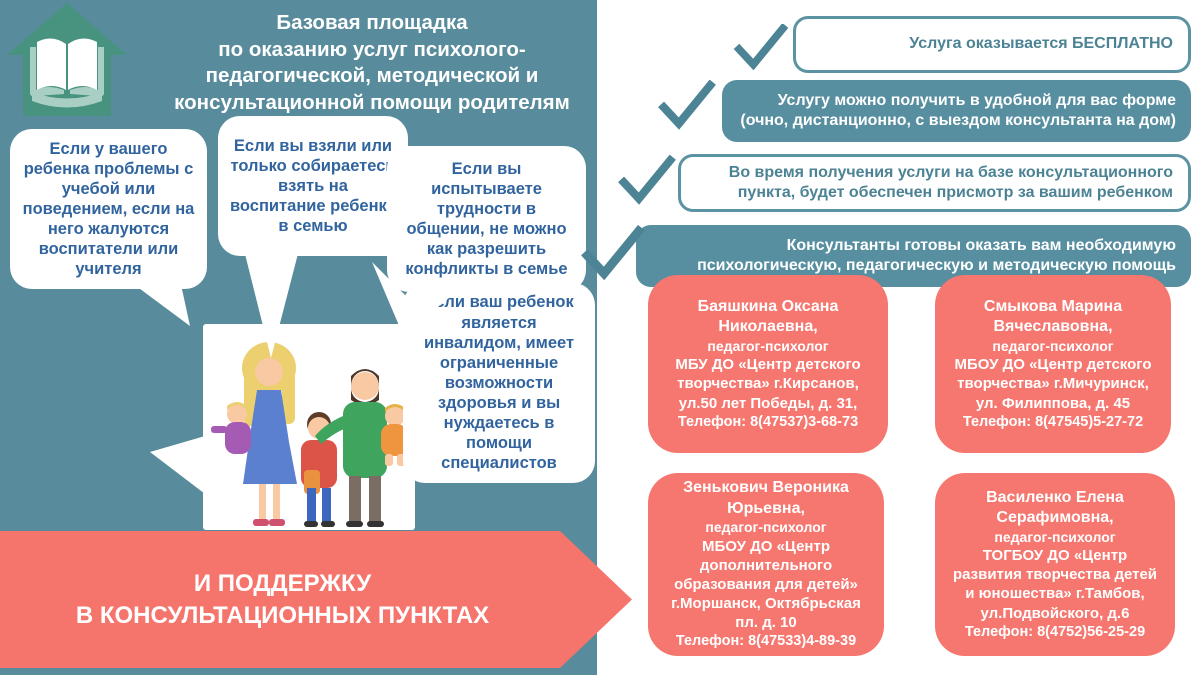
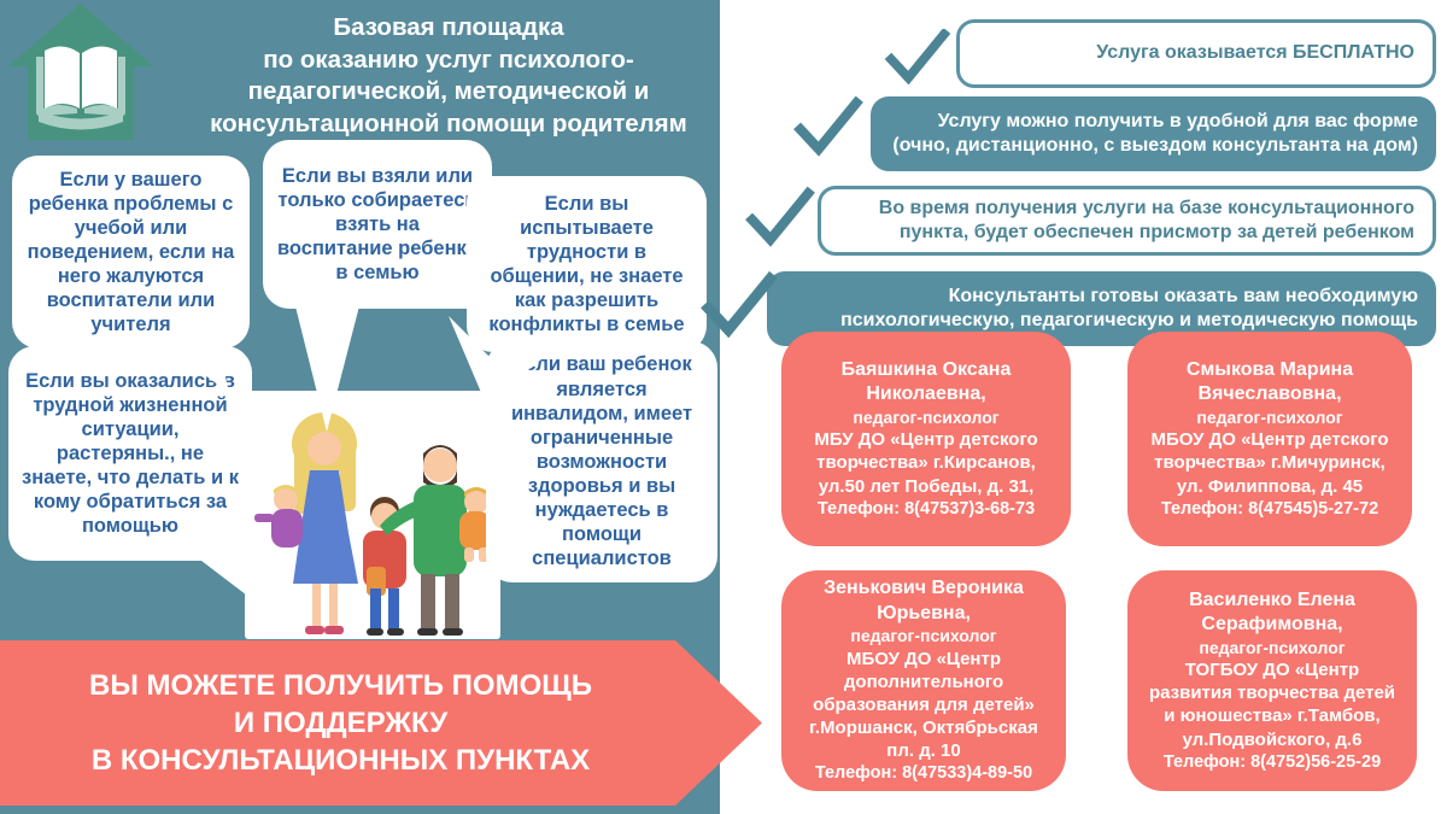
  Базовая площадка
  по оказанию услуг психолого-
  педагогической, методической и
  консультационной помощи родителям
  Если у вашего ребенка проблемы с учебой или поведением, если на него жалуются воспитатели или учителя
  Если вы взяли или только собираетес взять на воспитание ребенк в семью
- Если вы испытываете трудности в общении, не можно как разрешить конфликты в семье
+ Если вы испытываете трудности в общении, не знаете как разрешить конфликты в семье
+ Если вы оказались в трудной жизненной ситуации, растеряны., не знаете, что делать и к кому обратиться за помощью
  ли ваш ребенок является инвалидом, имеет ограниченные возможности здоровья и вы нуждаетесь в помощи специалистов
+ ВЫ МОЖЕТЕ ПОЛУЧИТЬ ПОМОЩЬ
  И ПОДДЕРЖКУ
  В КОНСУЛЬТАЦИОННЫХ ПУНКТАХ
  Услуга оказывается БЕСПЛАТНО
  Услугу можно получить в удобной для вас форме (очно, дистанционно, с выездом консультанта на дом)
- Во время получения услуги на базе консультационного пункта, будет обеспечен присмотр за вашим ребенком
+ Во время получения услуги на базе консультационного пункта, будет обеспечен присмотр за детей ребенком
  Консультанты готовы оказать вам необходимую психологическую, педагогическую и методическую помощь
  Баяшкина Оксана Николаевна,
  педагог-психолог
  МБУ ДО «Центр детского творчества» г.Кирсанов, ул.50 лет Победы, д. 31,
  Телефон: 8(47537)3-68-73
  Смыкова Марина Вячеславовна,
  педагог-психолог
  МБОУ ДО «Центр детского творчества» г.Мичуринск, ул. Филиппова, д. 45
  Телефон: 8(47545)5-27-72
  Зенькович Вероника Юрьевна,
  педагог-психолог
  МБОУ ДО «Центр дополнительного образования для детей» г.Моршанск, Октябрьская пл. д. 10
- Телефон: 8(47533)4-89-39
+ Телефон: 8(47533)4-89-50
  Василенко Елена Серафимовна,
  педагог-психолог
  ТОГБОУ ДО «Центр развития творчества детей и юношества» г.Тамбов, ул.Подвойского, д.6
  Телефон: 8(4752)56-25-29
